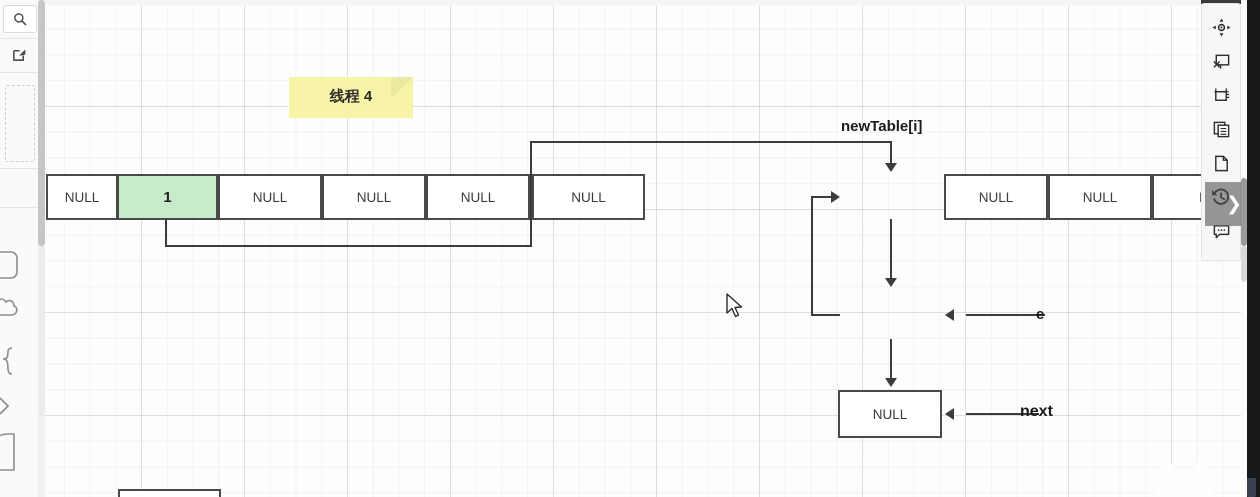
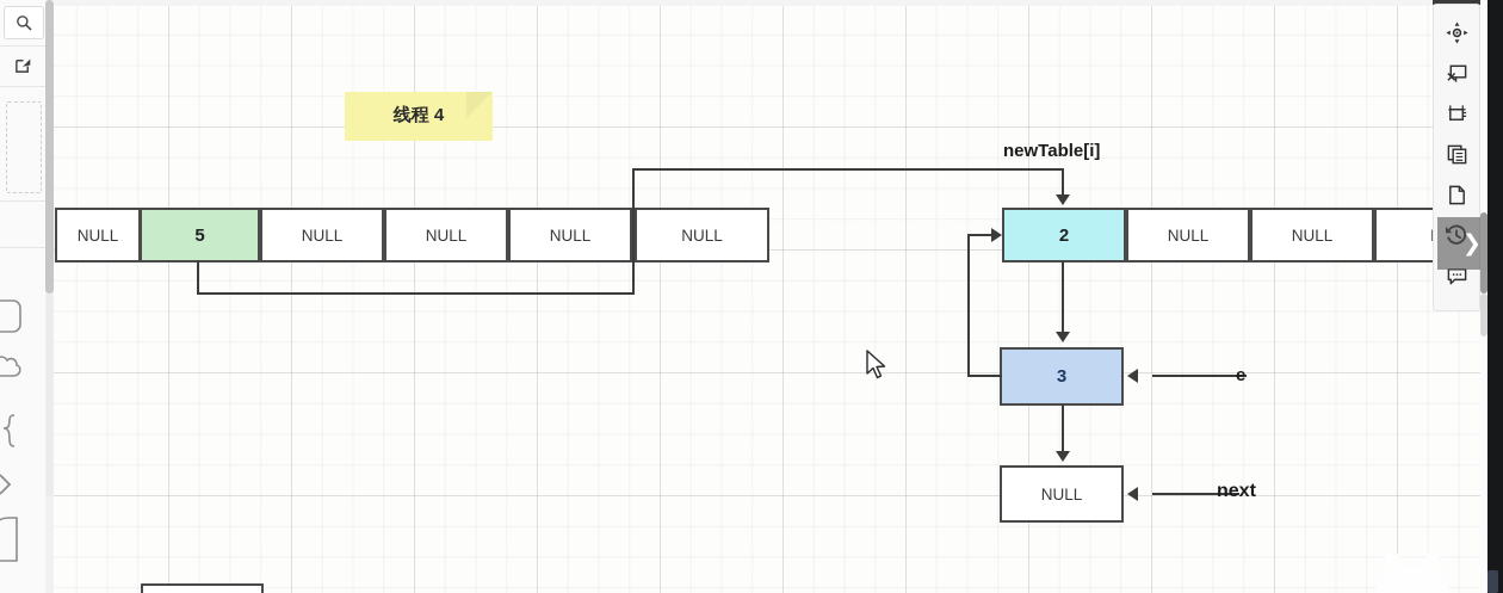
  线程 4
  NULL
- 1
+ 5
  NULL
  NULL
  NULL
  NULL
  newTable[i]
+ 2
  NULL
  NULL
+ 3
  e
  NULL
  next
  ❯
